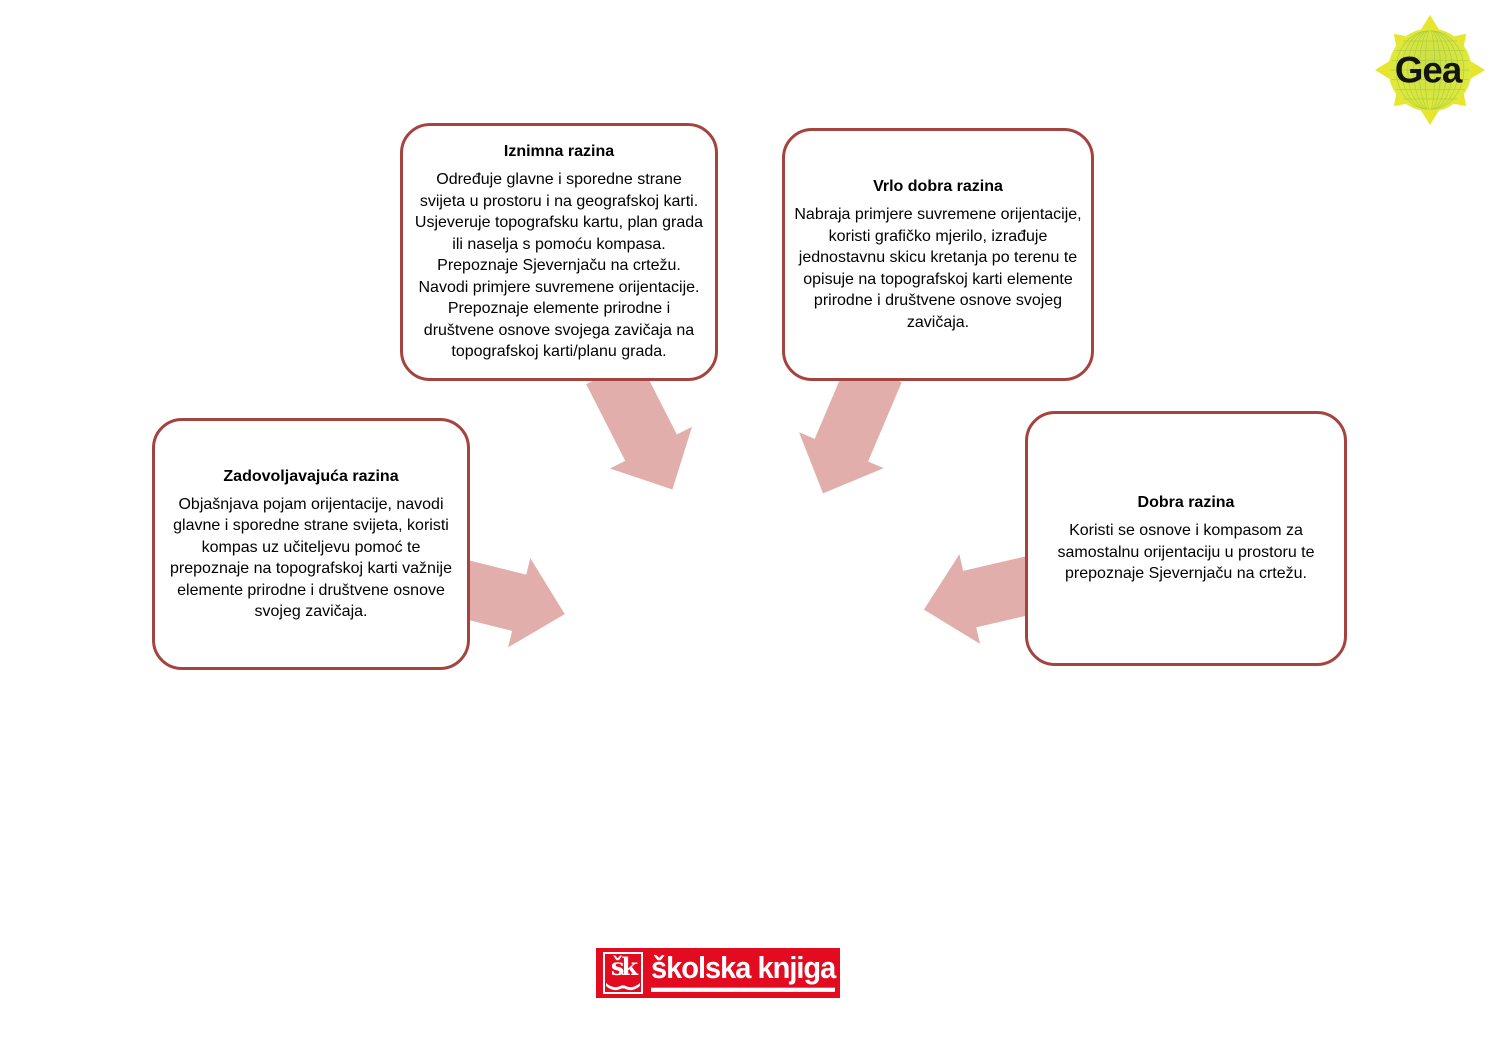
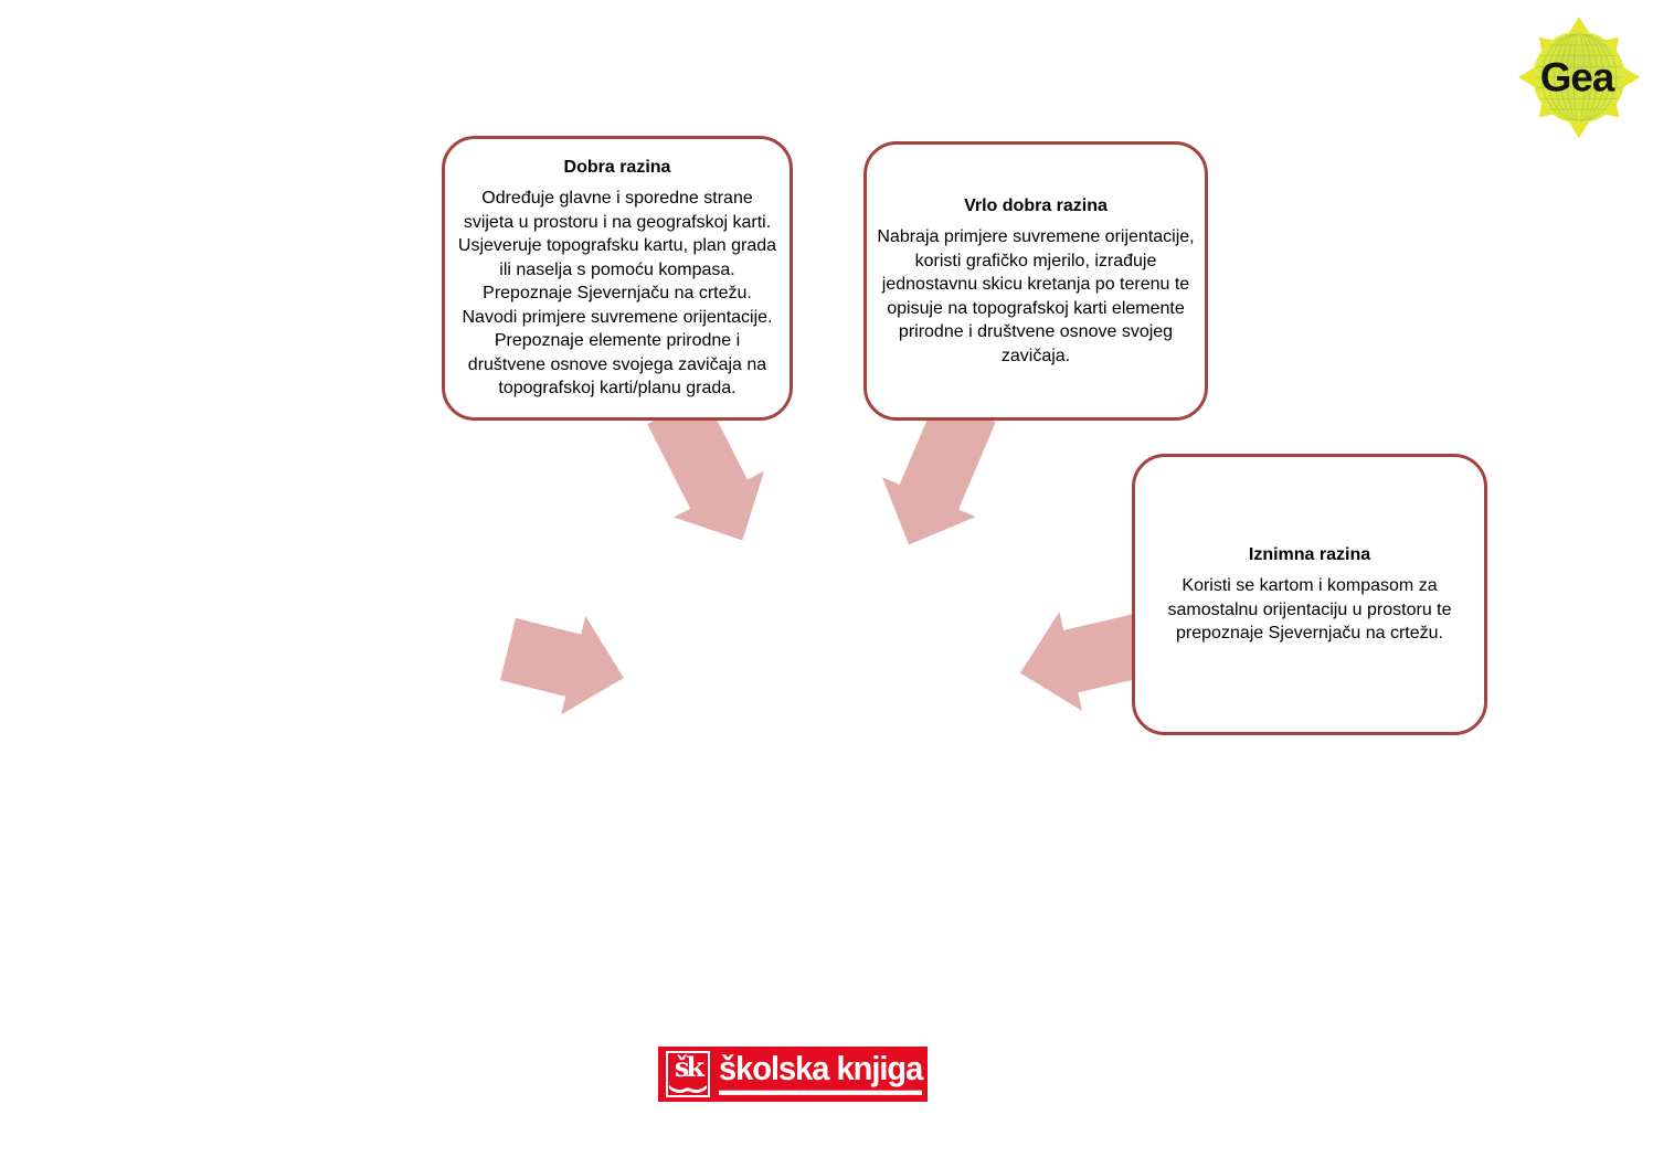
- Iznimna razina
+ Dobra razina
  Određuje glavne i sporedne strane svijeta u prostoru i na geografskoj karti. Usjeveruje topografsku kartu, plan grada ili naselja s pomoću kompasa. Prepoznaje Sjevernjaču na crtežu. Navodi primjere suvremene orijentacije. Prepoznaje elemente prirodne i društvene osnove svojega zavičaja na topografskoj karti/planu grada.
  Vrlo dobra razina
  Nabraja primjere suvremene orijentacije, koristi grafičko mjerilo, izrađuje jednostavnu skicu kretanja po terenu te opisuje na topografskoj karti elemente prirodne i društvene osnove svojeg zavičaja.
- Zadovoljavajuća razina
- Objašnjava pojam orijentacije, navodi glavne i sporedne strane svijeta, koristi kompas uz učiteljevu pomoć te prepoznaje na topografskoj karti važnije elemente prirodne i društvene osnove svojeg zavičaja.
- Dobra razina
+ Iznimna razina
- Koristi se osnove i kompasom za samostalnu orijentaciju u prostoru te prepoznaje Sjevernjaču na crtežu.
+ Koristi se kartom i kompasom za samostalnu orijentaciju u prostoru te prepoznaje Sjevernjaču na crtežu.
  Gea
  šk
  školska knjiga
